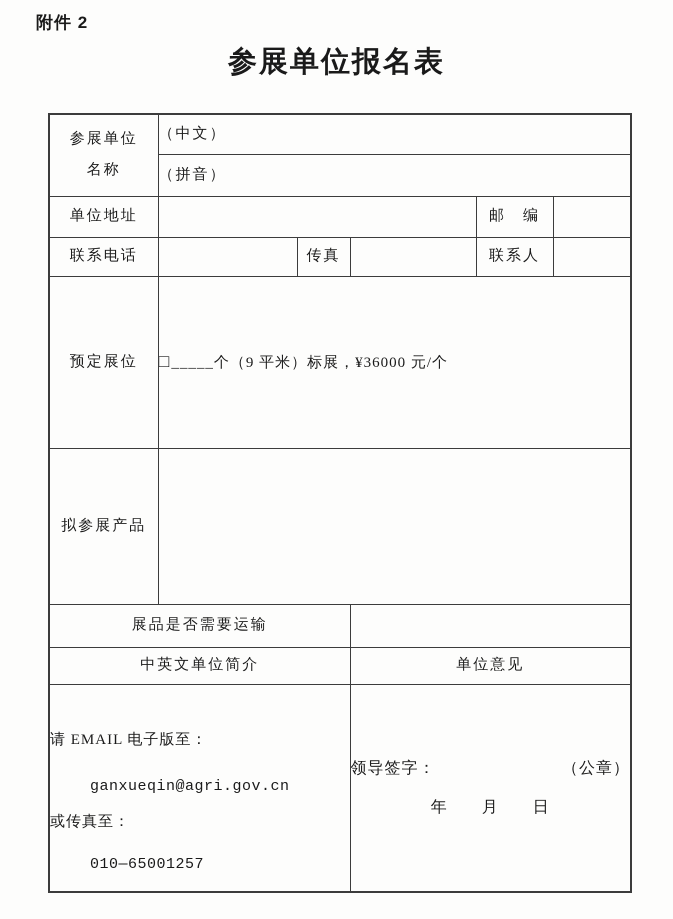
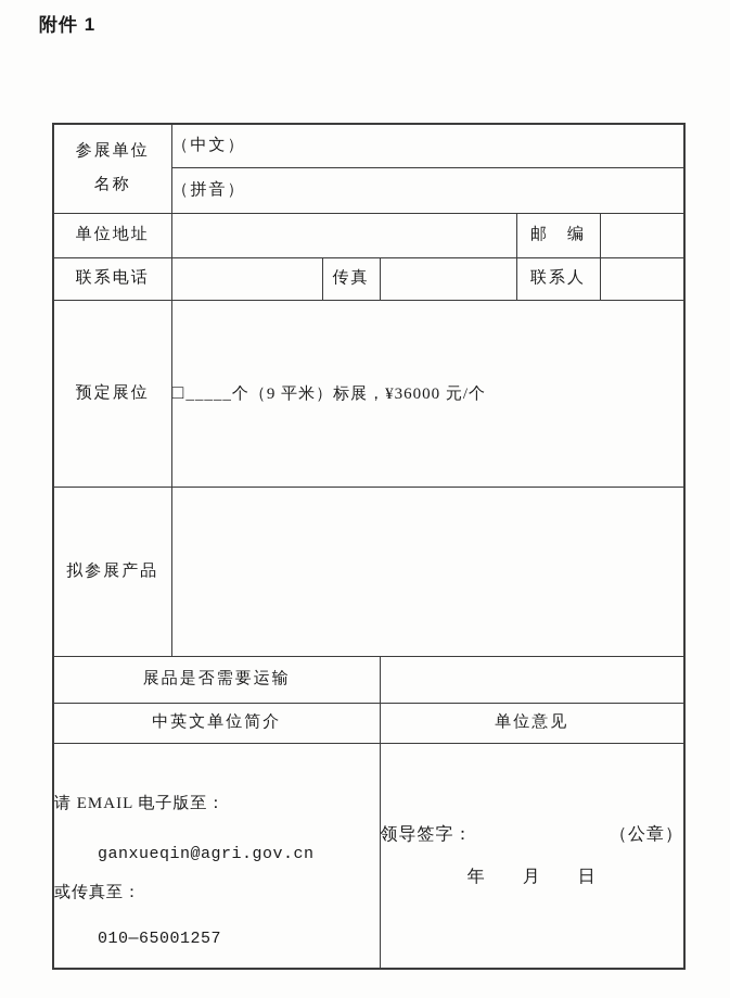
- 附件 2
+ 附件 1
- 参展单位报名表
  参展单位 名称	（中文）
  （拼音）
  单位地址		邮 编
  联系电话		传真		联系人
  预定展位	□_____个（9 平米）标展，¥36000 元/个
  拟参展产品
  展品是否需要运输
  中英文单位简介	单位意见
  请 EMAIL 电子版至： ganxueqin@agri.gov.cn 或传真至： 010—65001257	领导签字： （公章） 年 月 日
